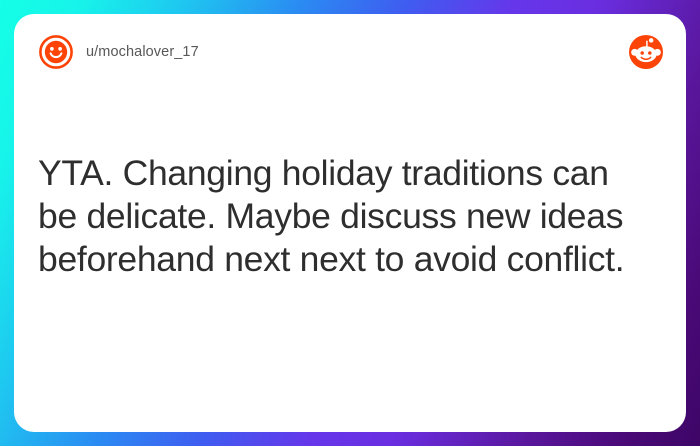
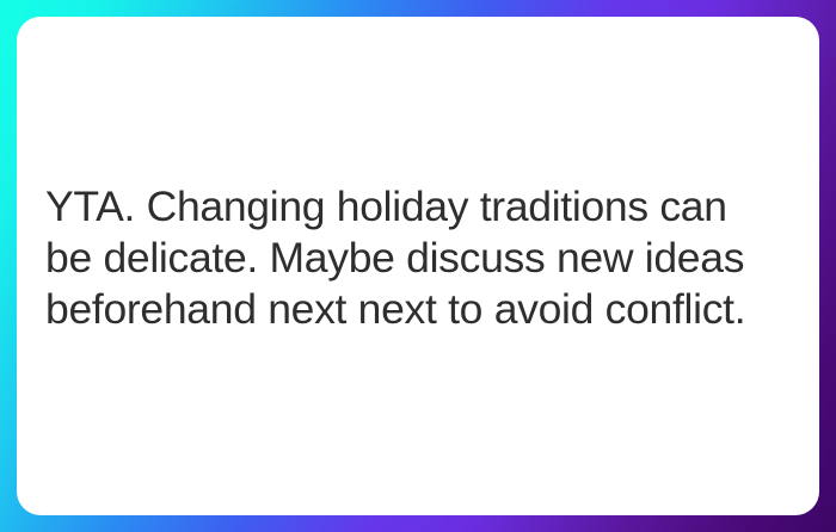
- u/mochalover_17
  YTA. Changing holiday traditions can be delicate. Maybe discuss new ideas beforehand next next to avoid conflict.
